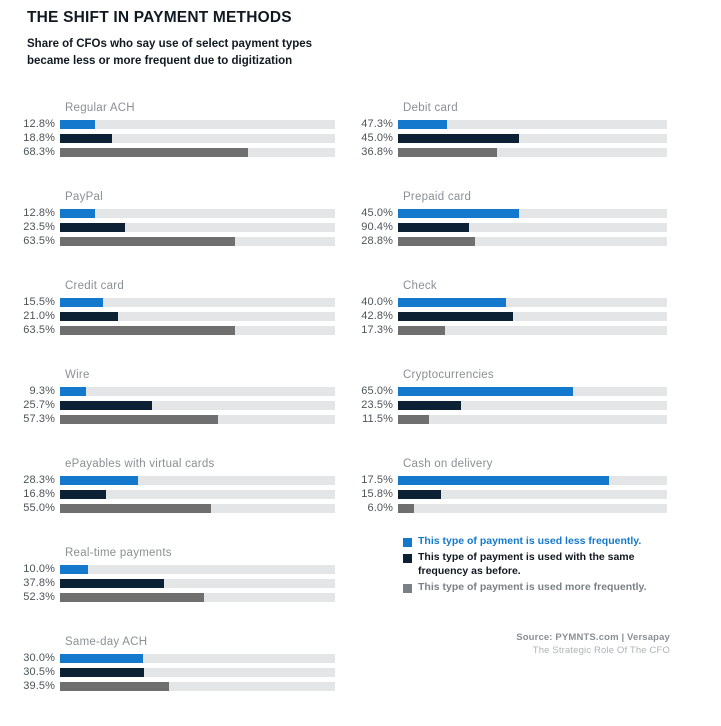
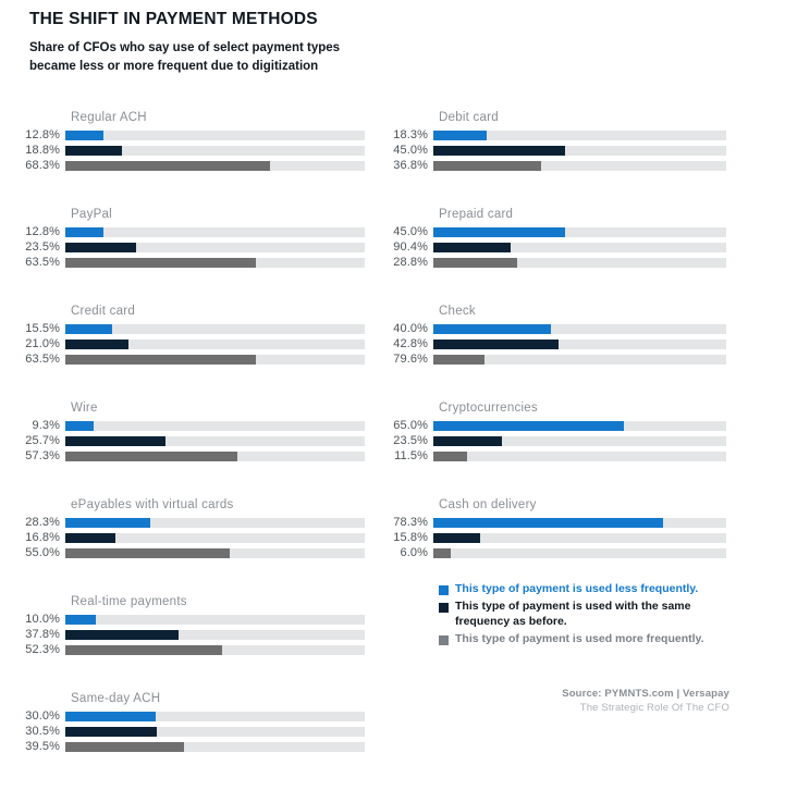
  THE SHIFT IN PAYMENT METHODS
  Share of CFOs who say use of select payment types became less or more frequent due to digitization
  Regular ACH
  12.8%
  18.8%
  68.3%
  PayPal
  12.8%
  23.5%
  63.5%
  Credit card
  15.5%
  21.0%
  63.5%
  Wire
  9.3%
  25.7%
  57.3%
  ePayables with virtual cards
  28.3%
  16.8%
  55.0%
  Real-time payments
  10.0%
  37.8%
  52.3%
  Same-day ACH
  30.0%
  30.5%
  39.5%
  Debit card
- 47.3%
+ 18.3%
  45.0%
  36.8%
  Prepaid card
  45.0%
  90.4%
  28.8%
  Check
  40.0%
  42.8%
- 17.3%
+ 79.6%
  Cryptocurrencies
  65.0%
  23.5%
  11.5%
  Cash on delivery
- 17.5%
+ 78.3%
  15.8%
  6.0%
  This type of payment is used less frequently.
  This type of payment is used with the same frequency as before.
  This type of payment is used more frequently.
  Source: PYMNTS.com | Versapay
  The Strategic Role Of The CFO
